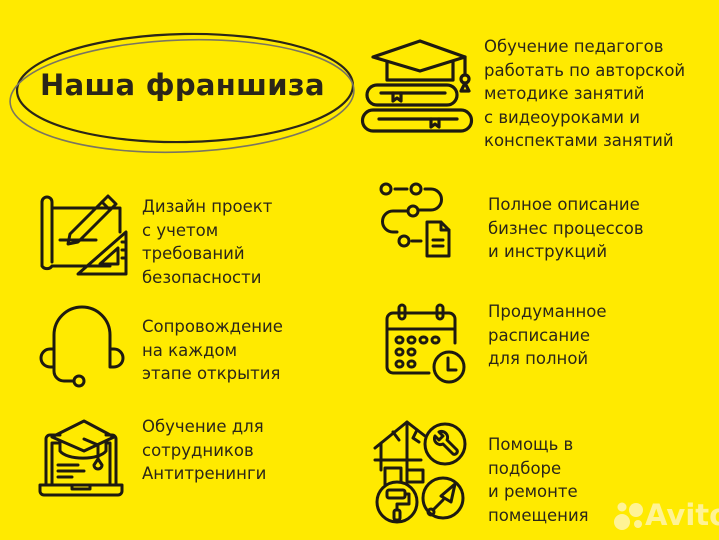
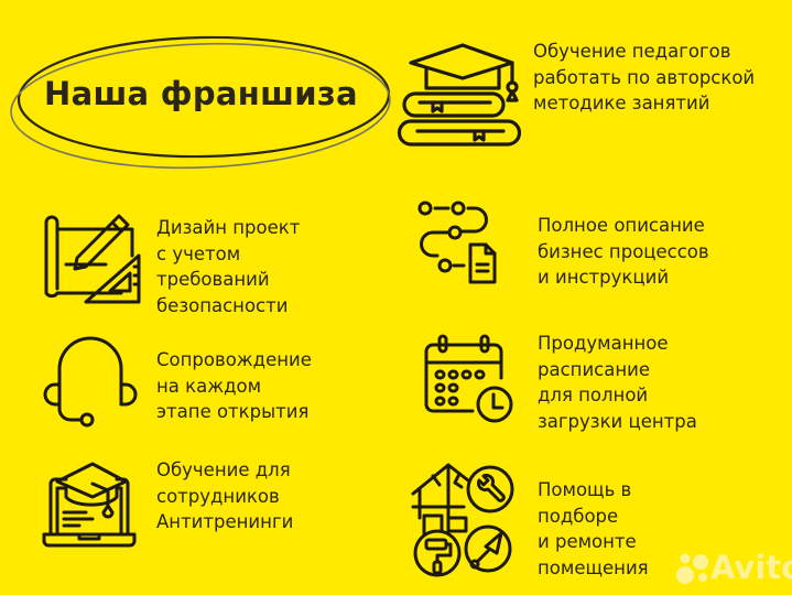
  Наша франшиза
  Обучение педагогов
  работать по авторской
  методике занятий
- с видеоуроками и
- конспектами занятий
  Дизайн проект
  с учетом
  требований
  безопасности
  Полное описание
  бизнес процессов
  и инструкций
  Сопровождение
  на каждом
  этапе открытия
  Продуманное
  расписание
  для полной
+ загрузки центра
  Обучение для
  сотрудников
  Антитренинги
  Помощь в
  подборе
  и ремонте
  помещения
  Avit
